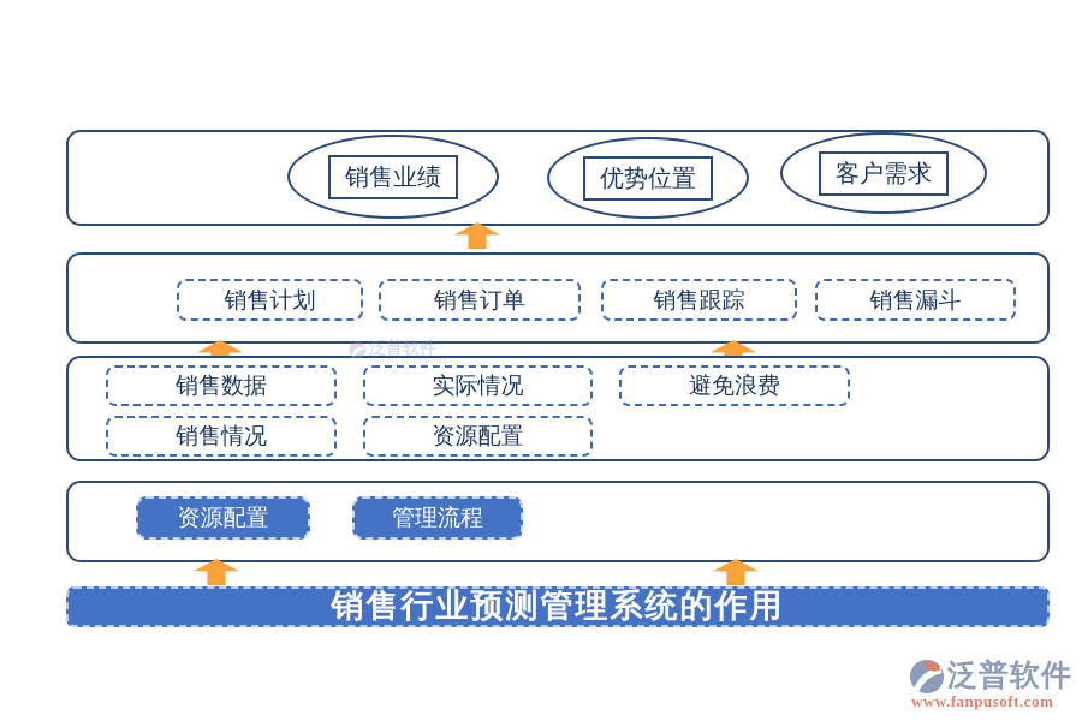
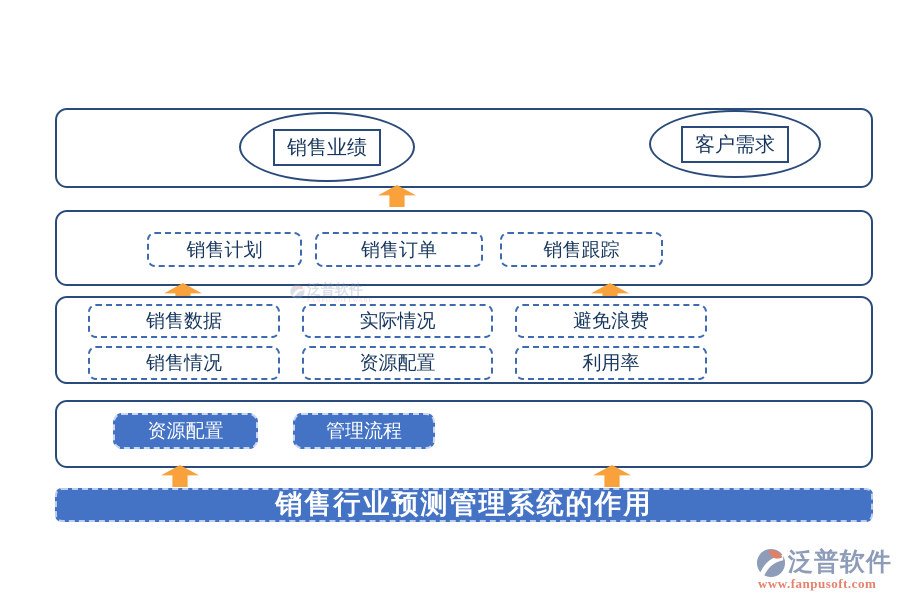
  销售业绩
- 优势位置
  客户需求
  销售计划
  销售订单
  销售跟踪
- 销售漏斗
  销售数据
  实际情况
  避免浪费
  销售情况
  资源配置
+ 利用率
  泛普软件
  资源配置
  管理流程
  销售行业预测管理系统的作用
  泛普软件
  www.fanpusoft.com
